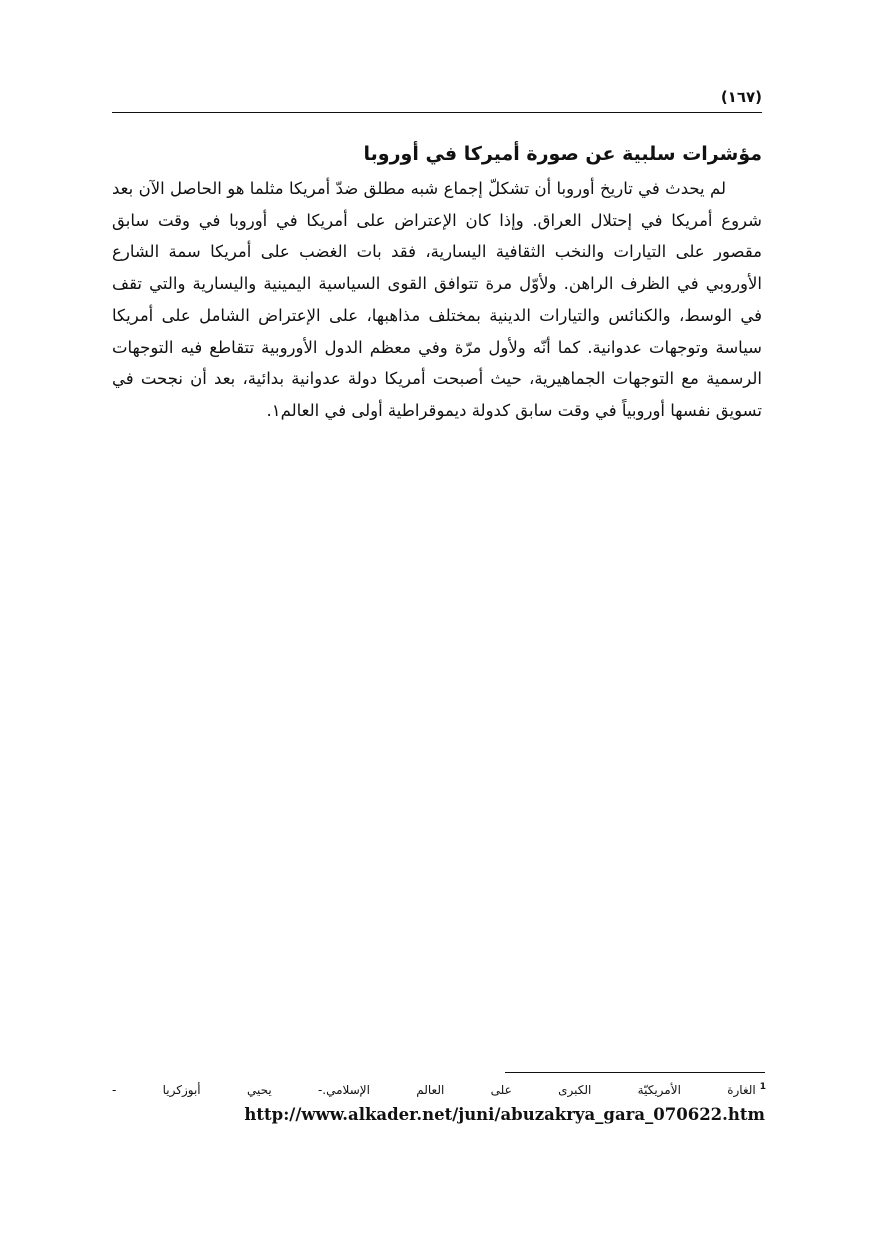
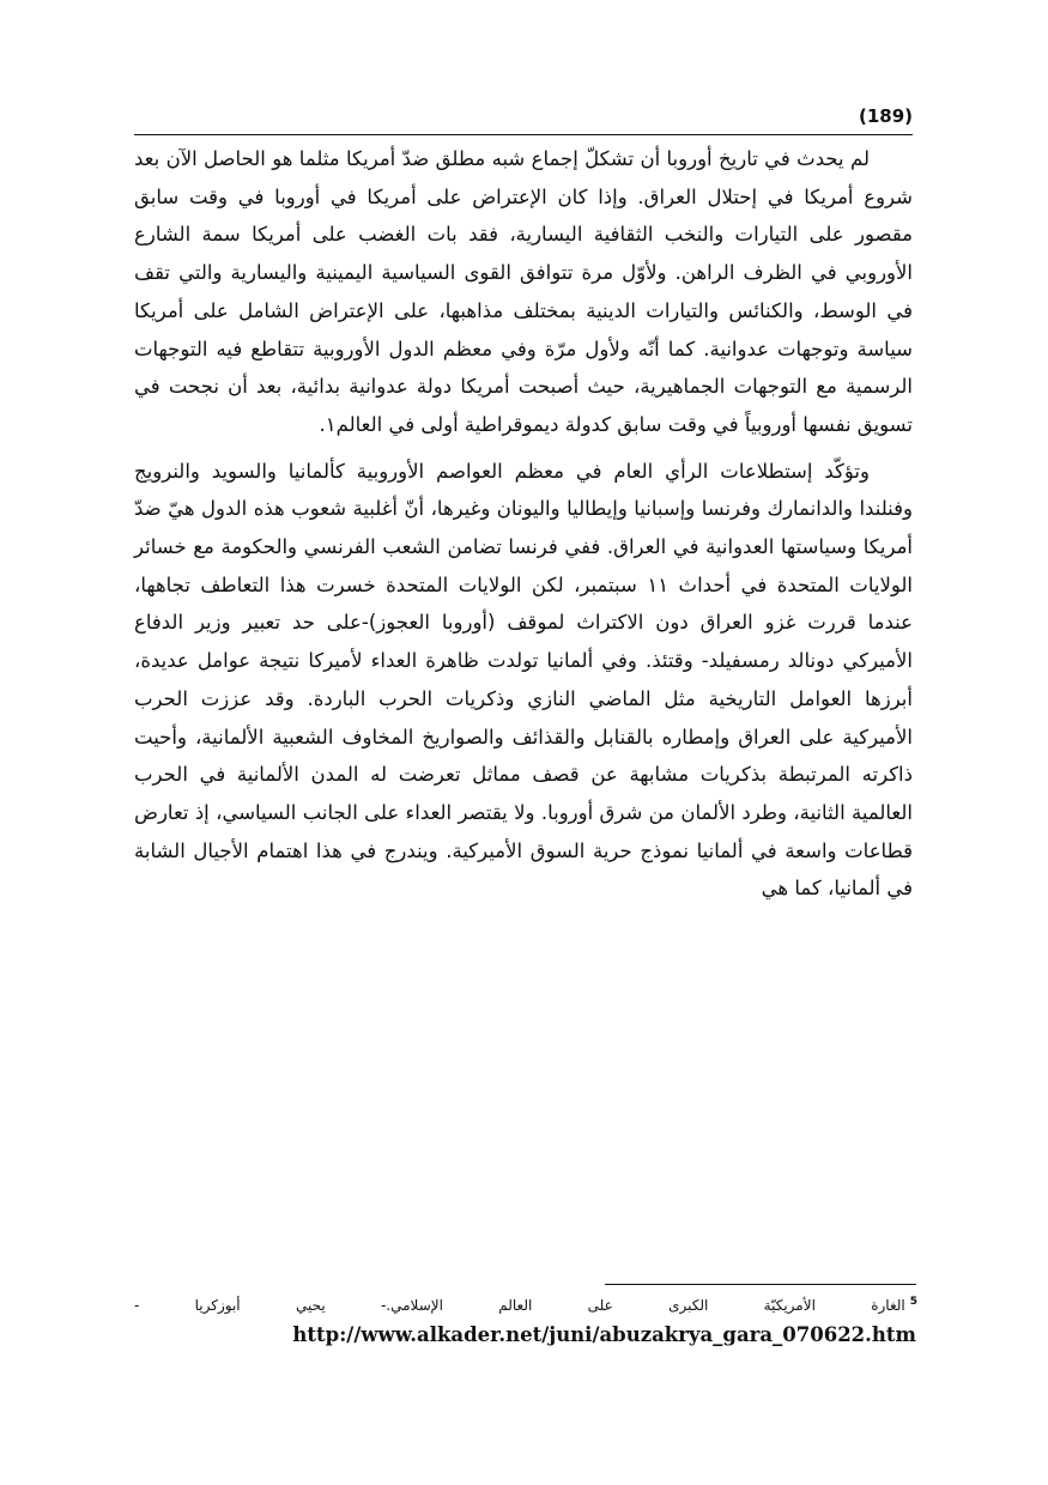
- (١٦٧)
+ (189)
- مؤشرات سلبية عن صورة أميركا في أوروبا
  لم يحدث في تاريخ أوروبا أن تشكلّ إجماع شبه مطلق ضدّ أمريكا مثلما هو الحاصل الآن بعد شروع أمريكا في إحتلال العراق. وإذا كان الإعتراض على أمريكا في أوروبا في وقت سابق مقصور على التيارات والنخب الثقافية اليسارية، فقد بات الغضب على أمريكا سمة الشارع الأوروبي في الظرف الراهن. ولأوّل مرة تتوافق القوى السياسية اليمينية واليسارية والتي تقف في الوسط، والكنائس والتيارات الدينية بمختلف مذاهبها، على الإعتراض الشامل على أمريكا سياسة وتوجهات عدوانية. كما أنّه ولأول مرّة وفي معظم الدول الأوروبية تتقاطع فيه التوجهات الرسمية مع التوجهات الجماهيرية، حيث أصبحت أمريكا دولة عدوانية بدائية، بعد أن نجحت في تسويق نفسها أوروبياً في وقت سابق كدولة ديموقراطية أولى في العالم١.
+ وتؤكّد إستطلاعات الرأي العام في معظم العواصم الأوروبية كألمانيا والسويد والنرويج وفنلندا والدانمارك وفرنسا وإسبانيا وإيطاليا واليونان وغيرها، أنّ أغلبية شعوب هذه الدول هيّ ضدّ أمريكا وسياستها العدوانية في العراق. ففي فرنسا تضامن الشعب الفرنسي والحكومة مع خسائر الولايات المتحدة في أحداث ١١ سبتمبر، لكن الولايات المتحدة خسرت هذا التعاطف تجاهها، عندما قررت غزو العراق دون الاكتراث لموقف (أوروبا العجوز)-على حد تعبير وزير الدفاع الأميركي دونالد رمسفيلد- وقتئذ. وفي ألمانيا تولدت ظاهرة العداء لأميركا نتيجة عوامل عديدة، أبرزها العوامل التاريخية مثل الماضي النازي وذكريات الحرب الباردة. وقد عززت الحرب الأميركية على العراق وإمطاره بالقنابل والقذائف والصواريخ المخاوف الشعبية الألمانية، وأحيت ذاكرته المرتبطة بذكريات مشابهة عن قصف مماثل تعرضت له المدن الألمانية في الحرب العالمية الثانية، وطرد الألمان من شرق أوروبا. ولا يقتصر العداء على الجانب السياسي، إذ تعارض قطاعات واسعة في ألمانيا نموذج حرية السوق الأميركية. ويندرج في هذا اهتمام الأجيال الشابة في ألمانيا، كما هي
- 1الغارة الأمريكيّة الكبرى على العالم الإسلامي.- يحيي أبوزكريا -
+ 5الغارة الأمريكيّة الكبرى على العالم الإسلامي.- يحيي أبوزكريا -
  http://www.alkader.net/juni/abuzakrya_gara_070622.htm
